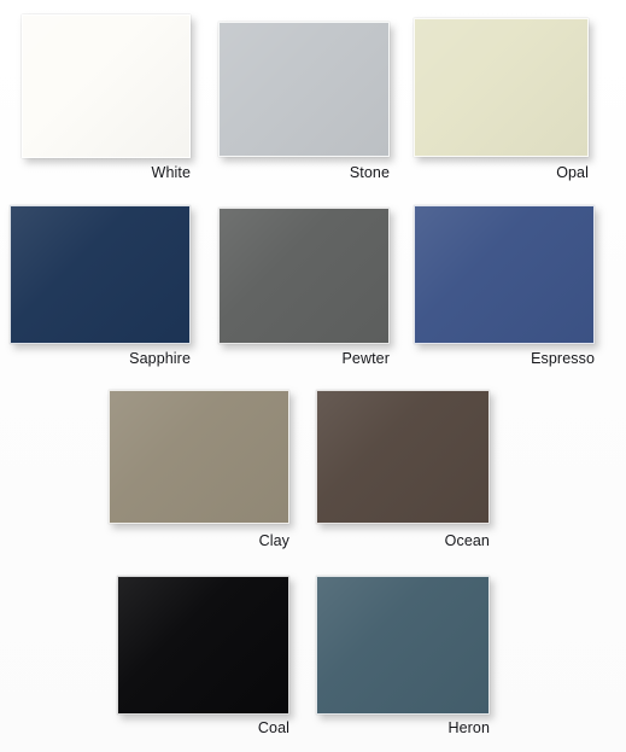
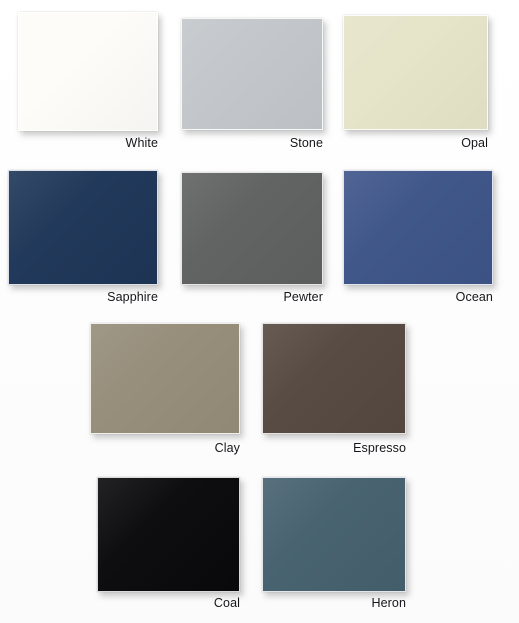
  White
  Stone
  Opal
  Sapphire
  Pewter
- Espresso
+ Ocean
  Clay
- Ocean
+ Espresso
  Coal
  Heron
